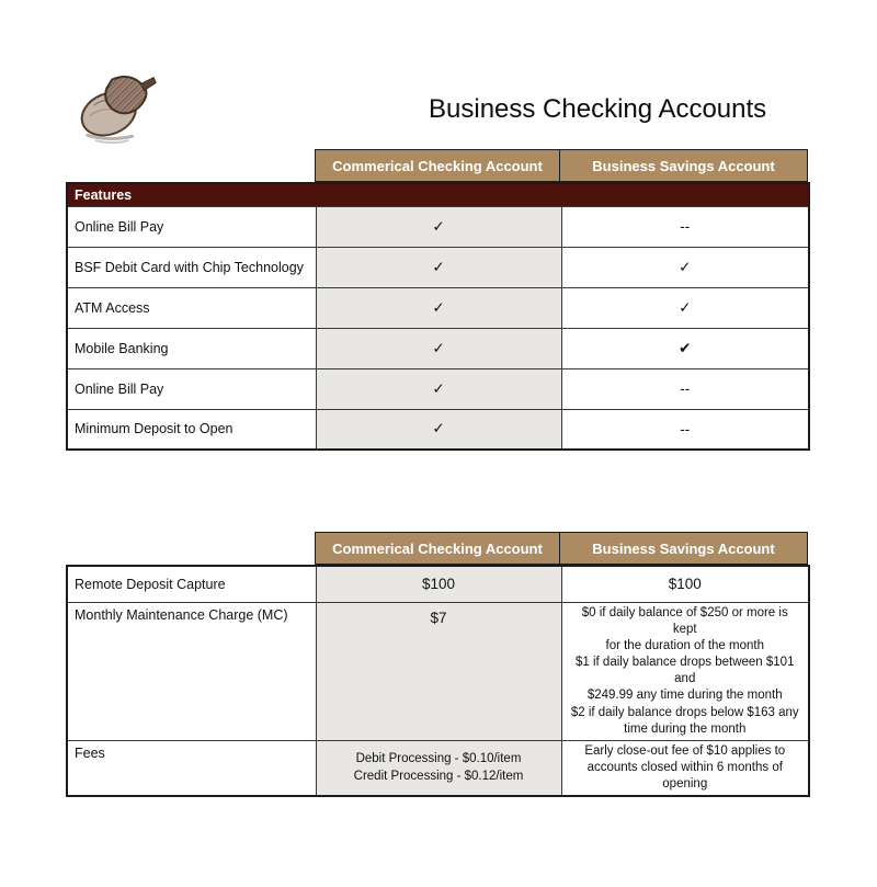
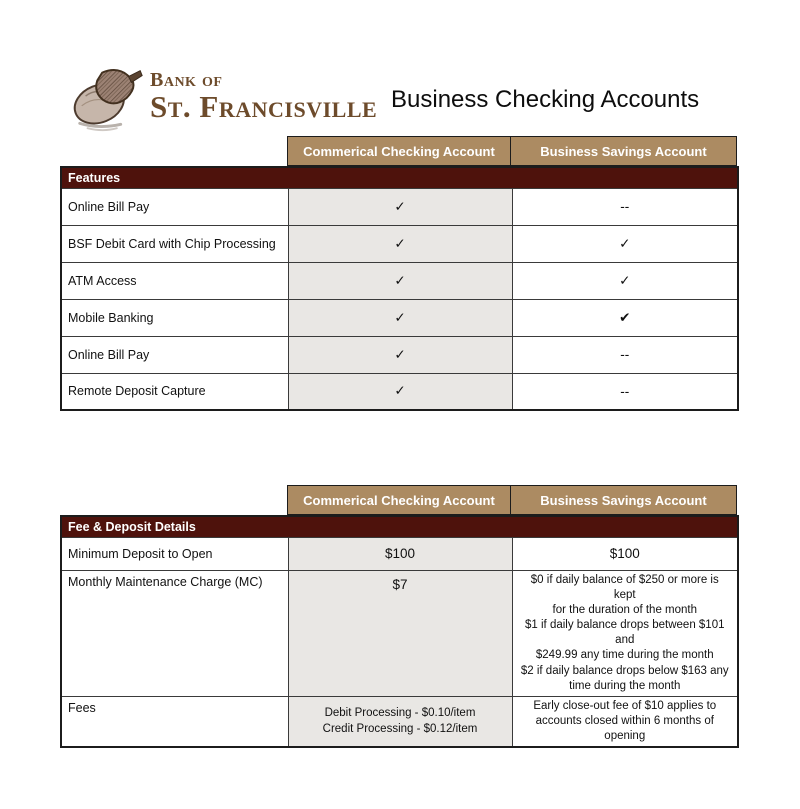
+ Bank of
+ St. Francisville
  Business Checking Accounts
  Commerical Checking Account
  Business Savings Account
  Features
  Online Bill Pay	✓	--
- BSF Debit Card with Chip Technology	✓	✓
+ BSF Debit Card with Chip Processing	✓	✓
  ATM Access	✓	✓
  Mobile Banking	✓	✔
  Online Bill Pay	✓	--
- Minimum Deposit to Open	✓	--
+ Remote Deposit Capture	✓	--
  Commerical Checking Account
  Business Savings Account
+ Fee & Deposit Details
- Remote Deposit Capture	$100	$100
+ Minimum Deposit to Open	$100	$100
  Monthly Maintenance Charge (MC)	$7	$0 if daily balance of $250 or more is kept for the duration of the month $1 if daily balance drops between $101 and $249.99 any time during the month $2 if daily balance drops below $163 any time during the month
  Fees	Debit Processing - $0.10/item Credit Processing - $0.12/item	Early close-out fee of $10 applies to accounts closed within 6 months of opening
